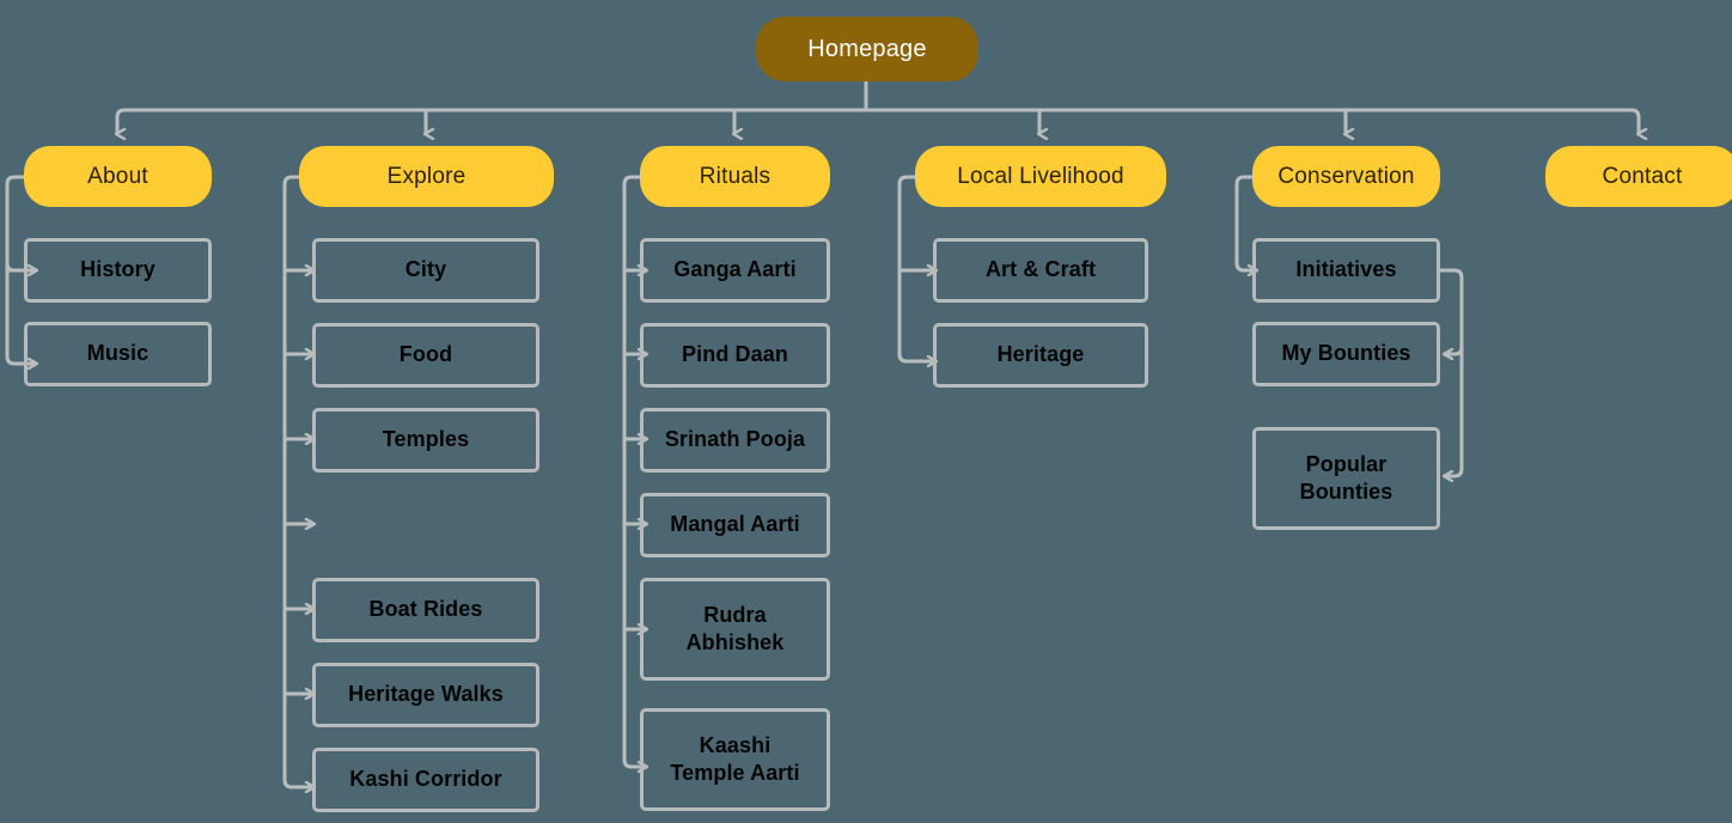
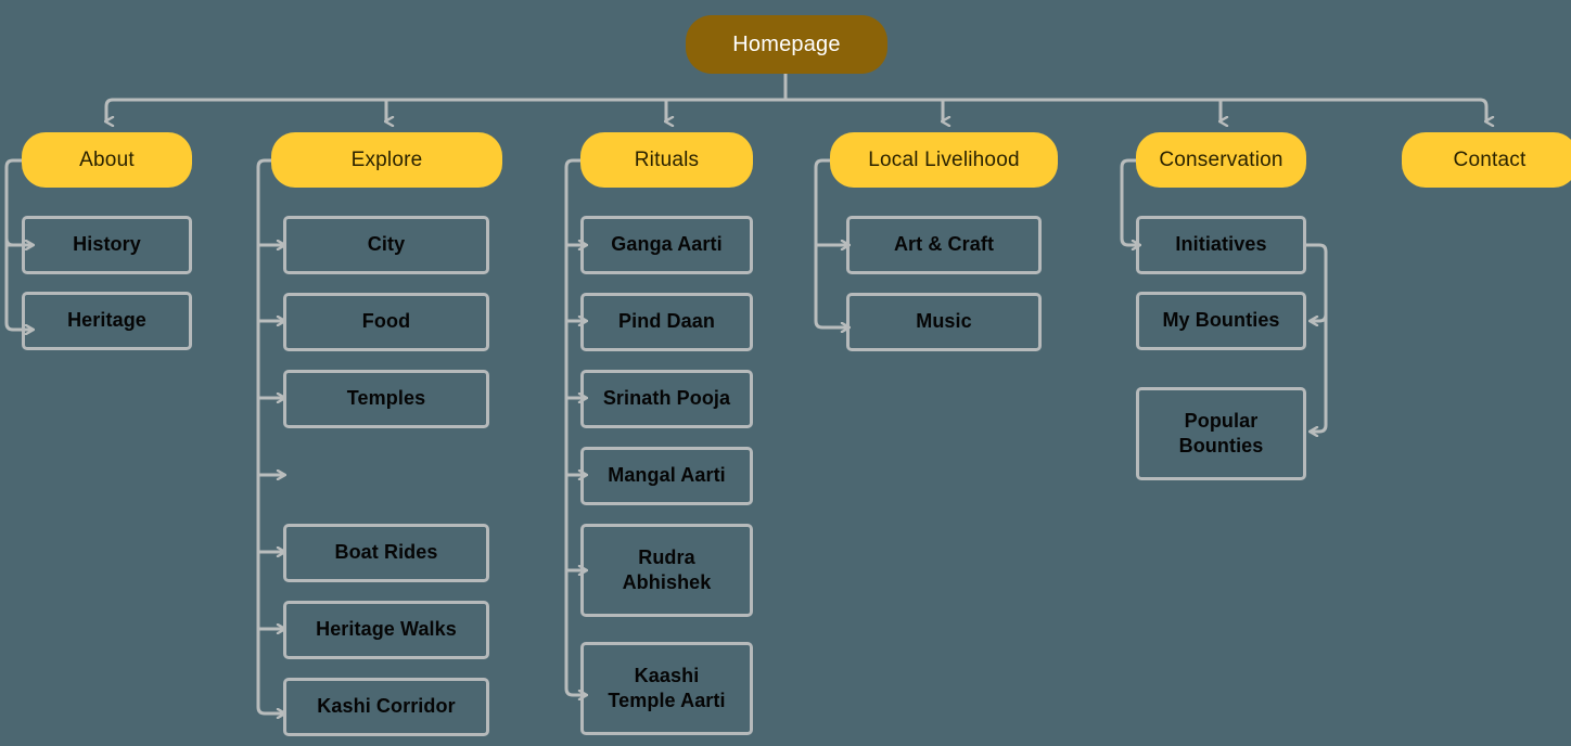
  Homepage
  About
  History
- Music
+ Heritage
  Explore
  City
  Food
  Temples
  Boat Rides
  Heritage Walks
  Kashi Corridor
  Rituals
  Ganga Aarti
  Pind Daan
  Srinath Pooja
  Mangal Aarti
  Rudra
  Abhishek
  Kaashi
  Temple Aarti
  Local Livelihood
  Art & Craft
- Heritage
+ Music
  Conservation
  Initiatives
  My Bounties
  Popular
  Bounties
  Contact
